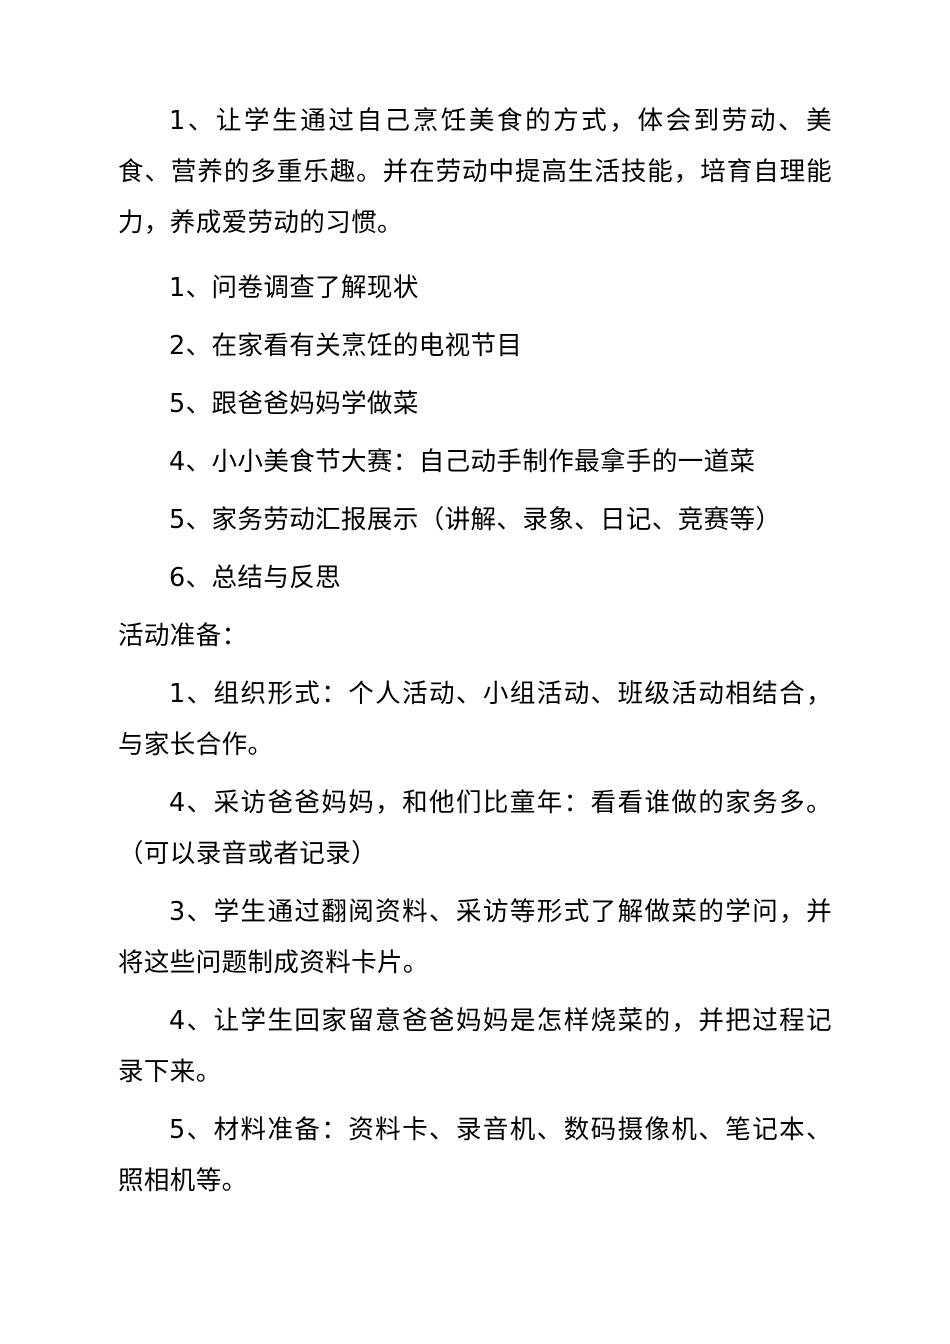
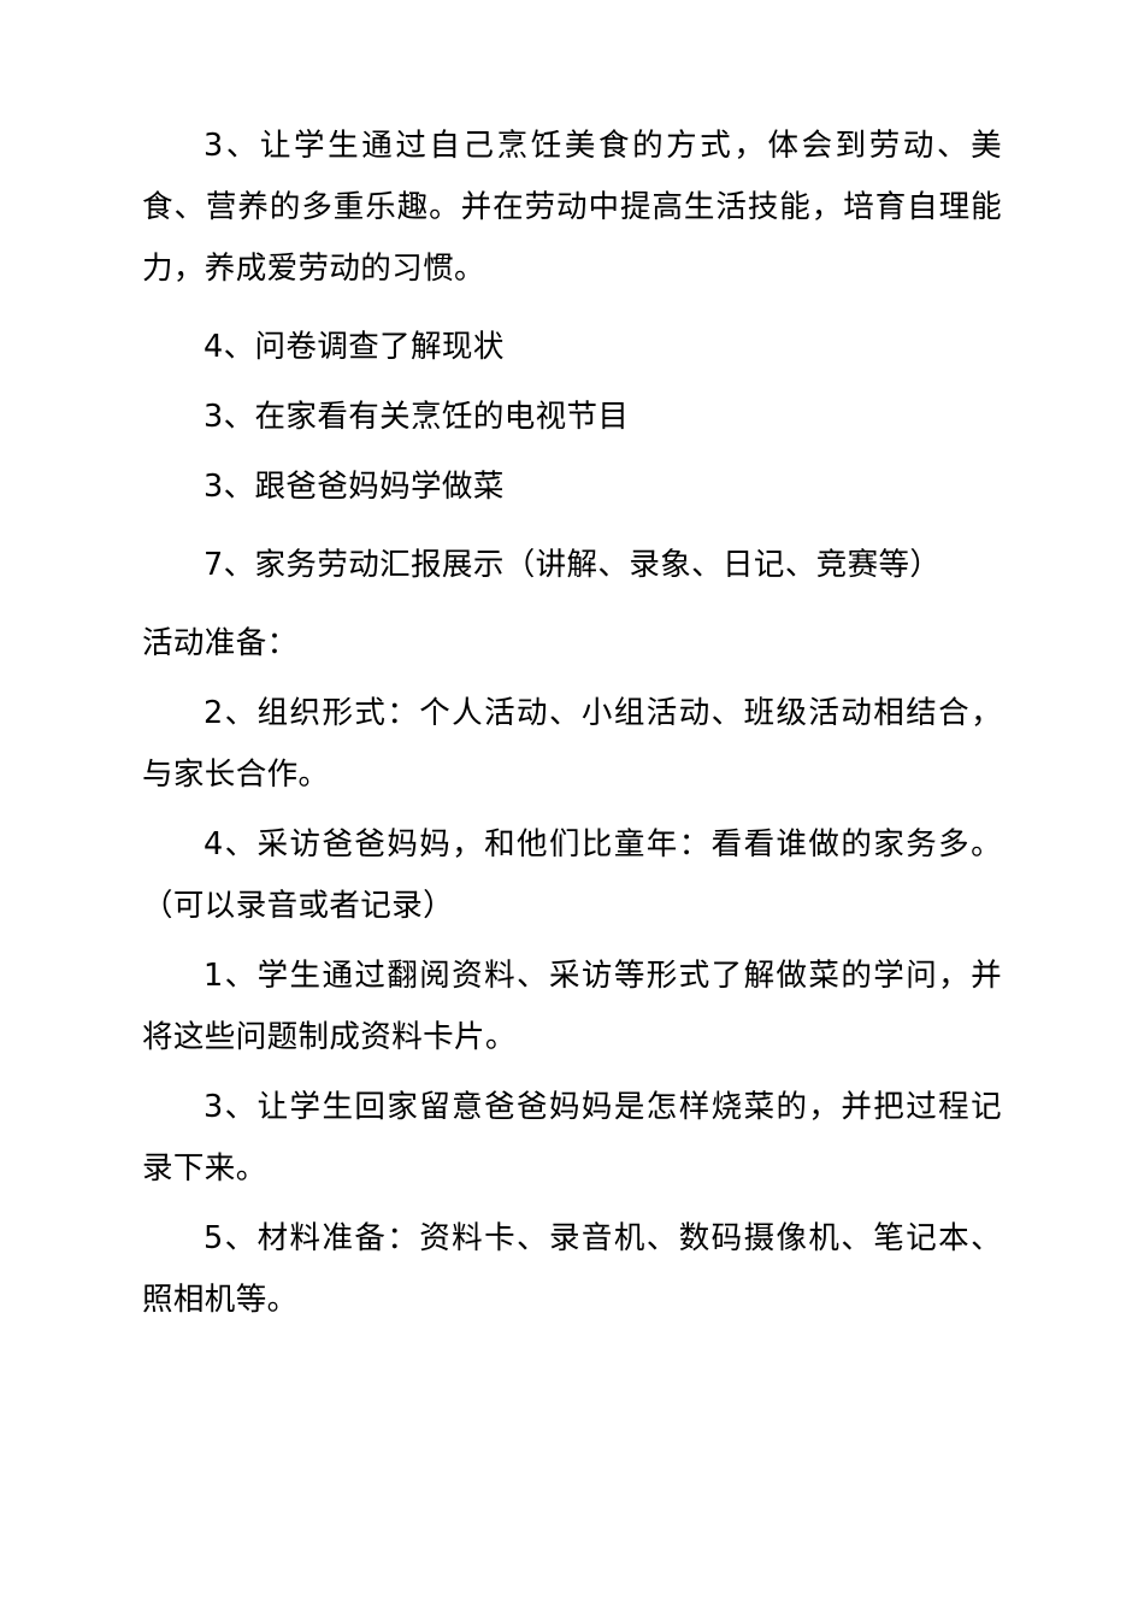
- 1、让学生通过自己烹饪美食的方式，体会到劳动、美食、营养的多重乐趣。并在劳动中提高生活技能，培育自理能力，养成爱劳动的习惯。
+ 3、让学生通过自己烹饪美食的方式，体会到劳动、美食、营养的多重乐趣。并在劳动中提高生活技能，培育自理能力，养成爱劳动的习惯。
- 1、问卷调查了解现状
+ 4、问卷调查了解现状
- 2、在家看有关烹饪的电视节目
+ 3、在家看有关烹饪的电视节目
- 5、跟爸爸妈妈学做菜
+ 3、跟爸爸妈妈学做菜
- 4、小小美食节大赛：自己动手制作最拿手的一道菜
- 5、家务劳动汇报展示（讲解、录象、日记、竞赛等）
+ 7、家务劳动汇报展示（讲解、录象、日记、竞赛等）
- 6、总结与反思
  活动准备：
- 1、组织形式：个人活动、小组活动、班级活动相结合，与家长合作。
+ 2、组织形式：个人活动、小组活动、班级活动相结合，与家长合作。
  4、采访爸爸妈妈，和他们比童年：看看谁做的家务多。（可以录音或者记录）
- 3、学生通过翻阅资料、采访等形式了解做菜的学问，并将这些问题制成资料卡片。
+ 1、学生通过翻阅资料、采访等形式了解做菜的学问，并将这些问题制成资料卡片。
- 4、让学生回家留意爸爸妈妈是怎样烧菜的，并把过程记录下来。
+ 3、让学生回家留意爸爸妈妈是怎样烧菜的，并把过程记录下来。
  5、材料准备：资料卡、录音机、数码摄像机、笔记本、照相机等。
